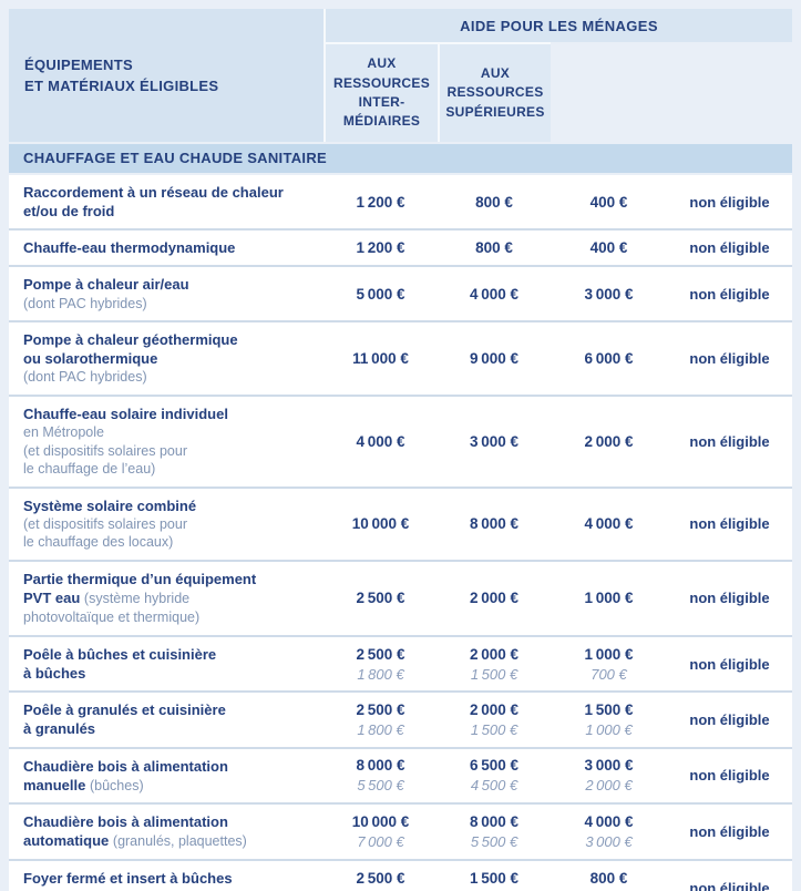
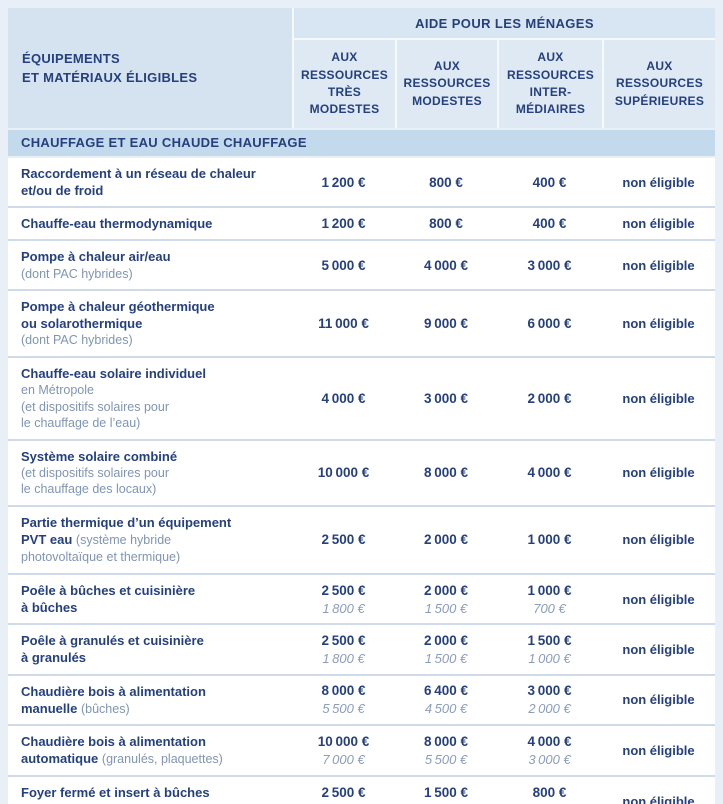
  ÉQUIPEMENTS
  ET MATÉRIAUX ÉLIGIBLES
  AIDE POUR LES MÉNAGES
+ AUX RESSOURCES TRÈS MODESTES
+ AUX RESSOURCES MODESTES
  AUX RESSOURCES INTER-MÉDIAIRES
  AUX RESSOURCES SUPÉRIEURES
- CHAUFFAGE ET EAU CHAUDE SANITAIRE
+ CHAUFFAGE ET EAU CHAUDE CHAUFFAGE
  Raccordement à un réseau de chaleur
  et/ou de froid
  1 200 €
  800 €
  400 €
  non éligible
  Chauffe-eau thermodynamique
  1 200 €
  800 €
  400 €
  non éligible
  Pompe à chaleur air/eau
  (dont PAC hybrides)
  5 000 €
  4 000 €
  3 000 €
  non éligible
  Pompe à chaleur géothermique
  ou solarothermique
  (dont PAC hybrides)
  11 000 €
  9 000 €
  6 000 €
  non éligible
  Chauffe-eau solaire individuel
  en Métropole
  (et dispositifs solaires pour
  le chauffage de l’eau)
  4 000 €
  3 000 €
  2 000 €
  non éligible
  Système solaire combiné
  (et dispositifs solaires pour
  le chauffage des locaux)
  10 000 €
  8 000 €
  4 000 €
  non éligible
  Partie thermique d’un équipement
  PVT eau (système hybride
  photovoltaïque et thermique)
  2 500 €
  2 000 €
  1 000 €
  non éligible
  Poêle à bûches et cuisinière
  à bûches
  2 500 €
  1 800 €
  2 000 €
  1 500 €
  1 000 €
  700 €
  non éligible
  Poêle à granulés et cuisinière
  à granulés
  2 500 €
  1 800 €
  2 000 €
  1 500 €
  1 500 €
  1 000 €
  non éligible
  Chaudière bois à alimentation
  manuelle (bûches)
  8 000 €
  5 500 €
- 6 500 €
+ 6 400 €
  4 500 €
  3 000 €
  2 000 €
  non éligible
  Chaudière bois à alimentation
  automatique (granulés, plaquettes)
  10 000 €
  7 000 €
  8 000 €
  5 500 €
  4 000 €
  3 000 €
  non éligible
  Foyer fermé et insert à bûches
  2 500 €
  1 500 €
  800 €
  non éligible
